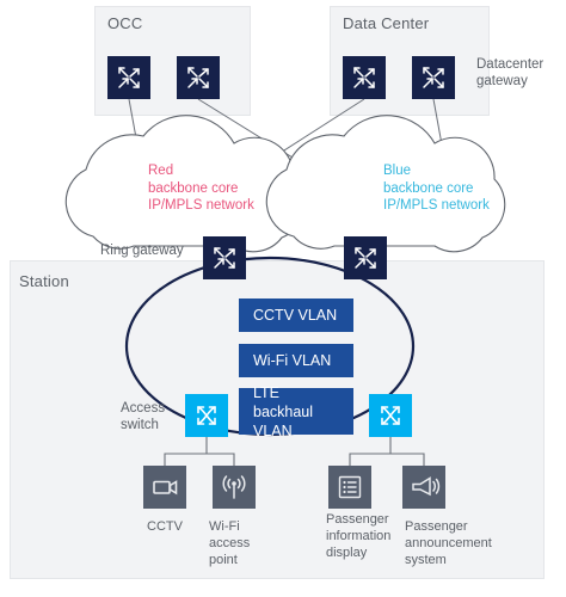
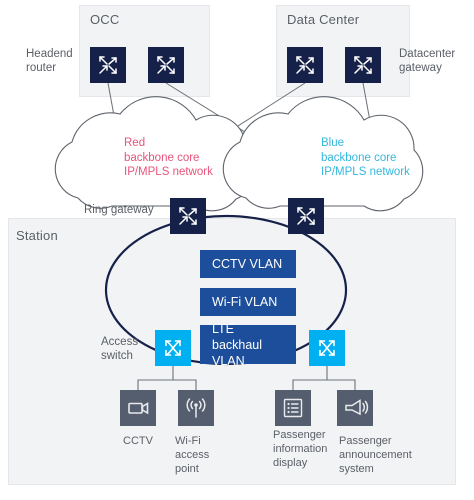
  OCC
  Data Center
  Station
+ Headend
+ router
  Datacenter
  gateway
  Ring gateway
  Access
  switch
  Red
  backbone core
  IP/MPLS network
  Blue
  backbone core
  IP/MPLS network
  CCTV VLAN
  Wi-Fi VLAN
  LTE backhaul VLAN
  CCTV
  Wi-Fi
  access
  point
  Passenger
  information
  display
  Passenger
  announcement
  system
